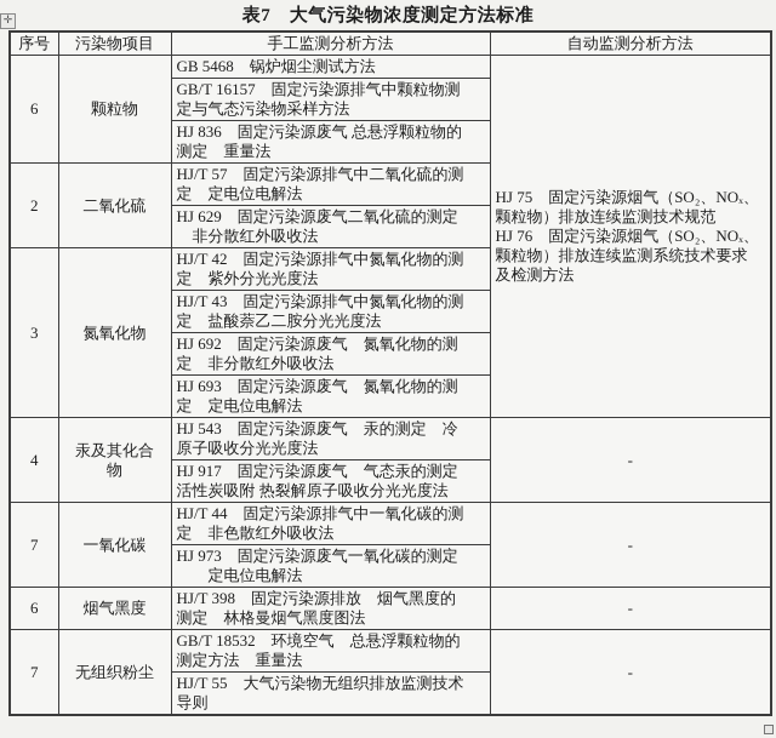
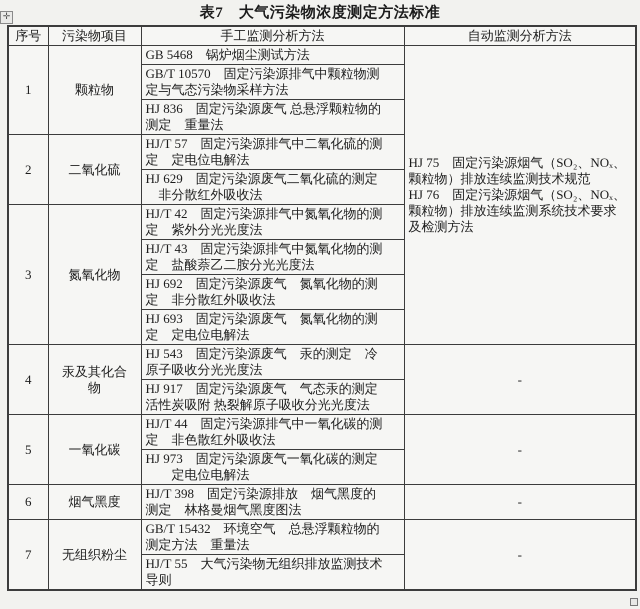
  ✛
  表7 大气污染物浓度测定方法标准
  序号	污染物项目	手工监测分析方法	自动监测分析方法
- 6	颗粒物	GB 5468 锅炉烟尘测试方法	HJ 75 固定污染源烟气（SO₂、NOₓ、 颗粒物）排放连续监测技术规范 HJ 76 固定污染源烟气（SO₂、NOₓ、 颗粒物）排放连续监测系统技术要求 及检测方法
+ 1	颗粒物	GB 5468 锅炉烟尘测试方法	HJ 75 固定污染源烟气（SO₂、NOₓ、 颗粒物）排放连续监测技术规范 HJ 76 固定污染源烟气（SO₂、NOₓ、 颗粒物）排放连续监测系统技术要求 及检测方法
- GB/T 16157 固定污染源排气中颗粒物测 定与气态污染物采样方法
+ GB/T 10570 固定污染源排气中颗粒物测 定与气态污染物采样方法
  HJ 836 固定污染源废气 总悬浮颗粒物的 测定 重量法
  2	二氧化硫	HJ/T 57 固定污染源排气中二氧化硫的测 定 定电位电解法
  HJ 629 固定污染源废气二氧化硫的测定 非分散红外吸收法
  3	氮氧化物	HJ/T 42 固定污染源排气中氮氧化物的测 定 紫外分光光度法
  HJ/T 43 固定污染源排气中氮氧化物的测 定 盐酸萘乙二胺分光光度法
  HJ 692 固定污染源废气 氮氧化物的测 定 非分散红外吸收法
  HJ 693 固定污染源废气 氮氧化物的测 定 定电位电解法
  4	汞及其化合 物	HJ 543 固定污染源废气 汞的测定 冷 原子吸收分光光度法	-
  HJ 917 固定污染源废气 气态汞的测定 活性炭吸附 热裂解原子吸收分光光度法
- 7	一氧化碳	HJ/T 44 固定污染源排气中一氧化碳的测 定 非色散红外吸收法	-
+ 5	一氧化碳	HJ/T 44 固定污染源排气中一氧化碳的测 定 非色散红外吸收法	-
  HJ 973 固定污染源废气一氧化碳的测定 定电位电解法
  6	烟气黑度	HJ/T 398 固定污染源排放 烟气黑度的 测定 林格曼烟气黑度图法	-
- 7	无组织粉尘	GB/T 18532 环境空气 总悬浮颗粒物的 测定方法 重量法	-
+ 7	无组织粉尘	GB/T 15432 环境空气 总悬浮颗粒物的 测定方法 重量法	-
  HJ/T 55 大气污染物无组织排放监测技术 导则
